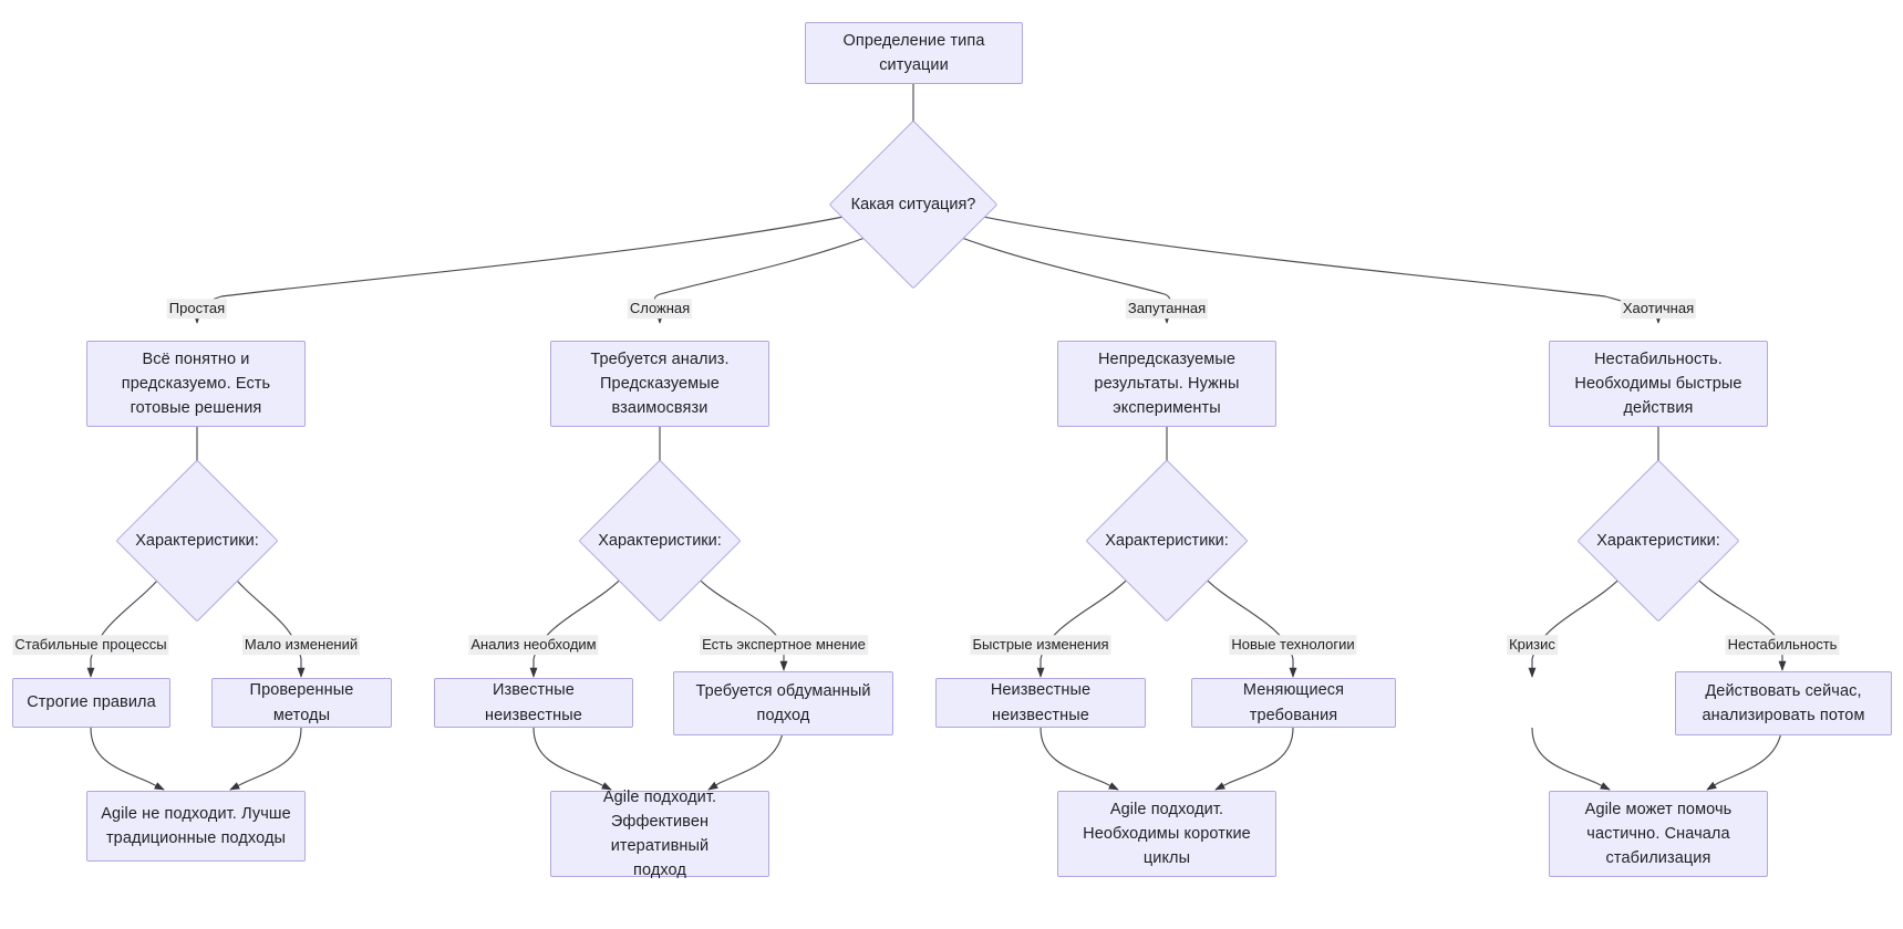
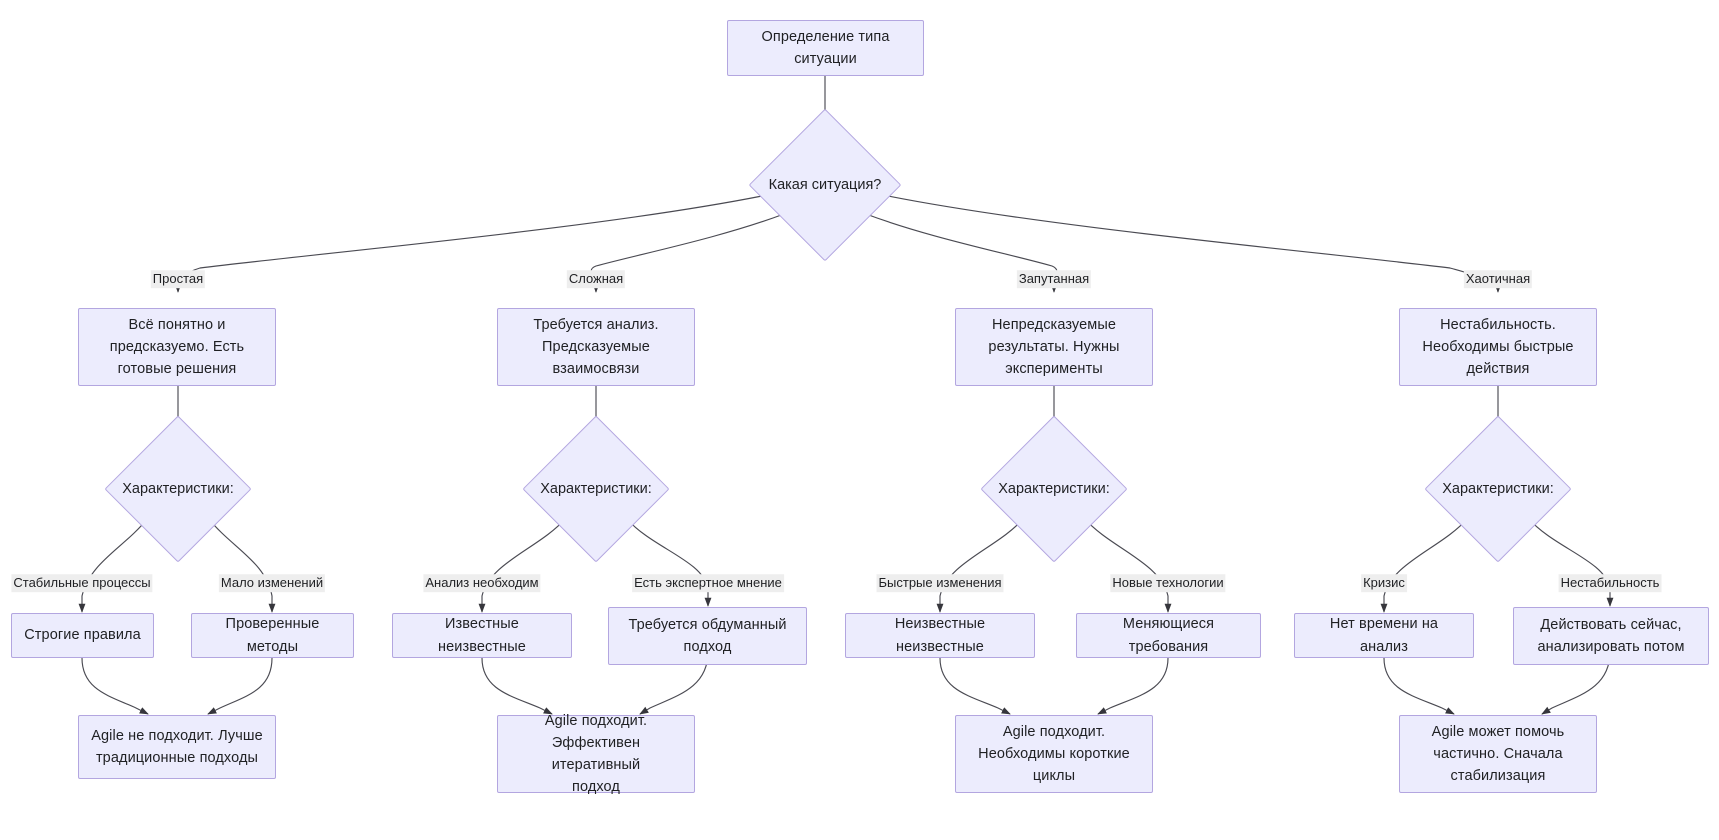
  Определение типа
  ситуации
  Какая ситуация?
  Всё понятно и
  предсказуемо. Есть
  готовые решения
  Требуется анализ.
  Предсказуемые
  взаимосвязи
  Непредсказуемые
  результаты. Нужны
  эксперименты
  Нестабильность.
  Необходимы быстрые
  действия
  Характеристики:
  Характеристики:
  Характеристики:
  Характеристики:
  Строгие правила
  Проверенные методы
  Известные неизвестные
  Требуется обдуманный
  подход
  Неизвестные неизвестные
  Меняющиеся требования
+ Нет времени на анализ
  Действовать сейчас,
  анализировать потом
  Agile не подходит. Лучше
  традиционные подходы
  Agile подходит.
  Эффективен итеративный
  подход
  Agile подходит.
  Необходимы короткие
  циклы
  Agile может помочь
  частично. Сначала
  стабилизация
  Простая
  Сложная
  Запутанная
  Хаотичная
  Стабильные процессы
  Мало изменений
  Анализ необходим
  Есть экспертное мнение
  Быстрые изменения
  Новые технологии
  Кризис
  Нестабильность
